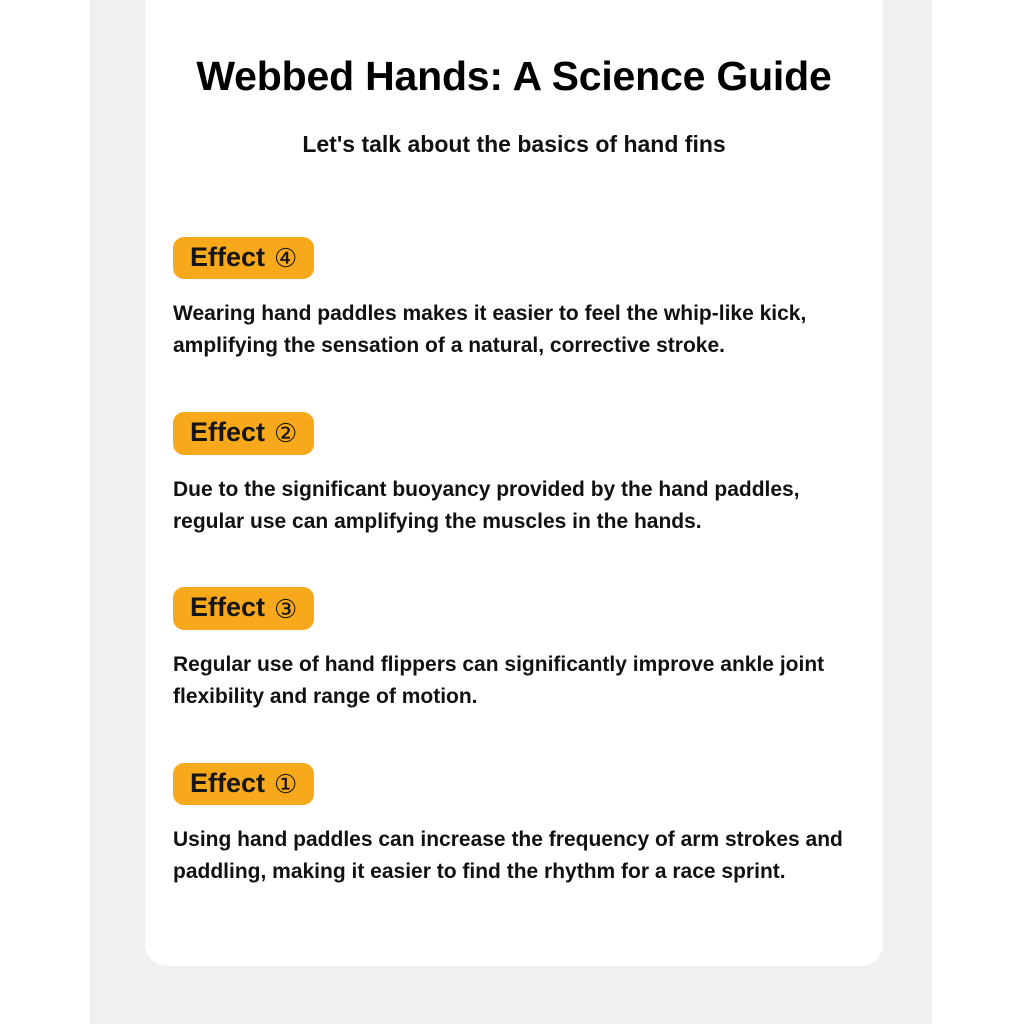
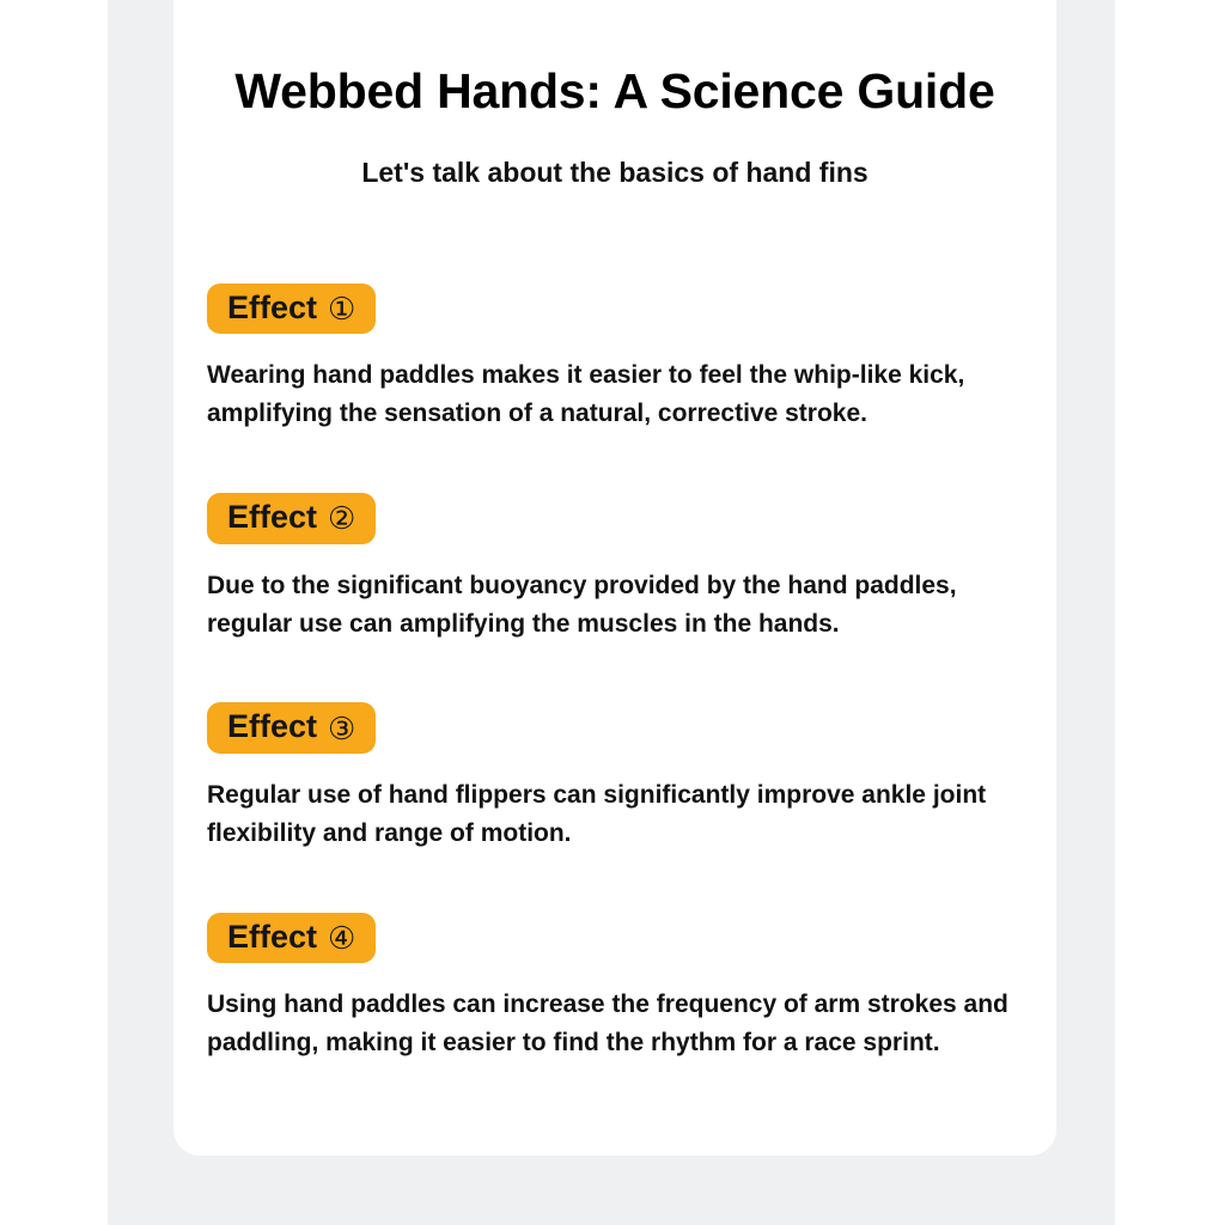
  Webbed Hands: A Science Guide
  Let's talk about the basics of hand fins
  Effect
- ④
+ ①
  Wearing hand paddles makes it easier to feel the whip-like kick, amplifying the sensation of a natural, corrective stroke.
  Effect
  ②
  Due to the significant buoyancy provided by the hand paddles, regular use can amplifying the muscles in the hands.
  Effect
  ③
  Regular use of hand flippers can significantly improve ankle joint flexibility and range of motion.
  Effect
- ①
+ ④
  Using hand paddles can increase the frequency of arm strokes and paddling, making it easier to find the rhythm for a race sprint.
